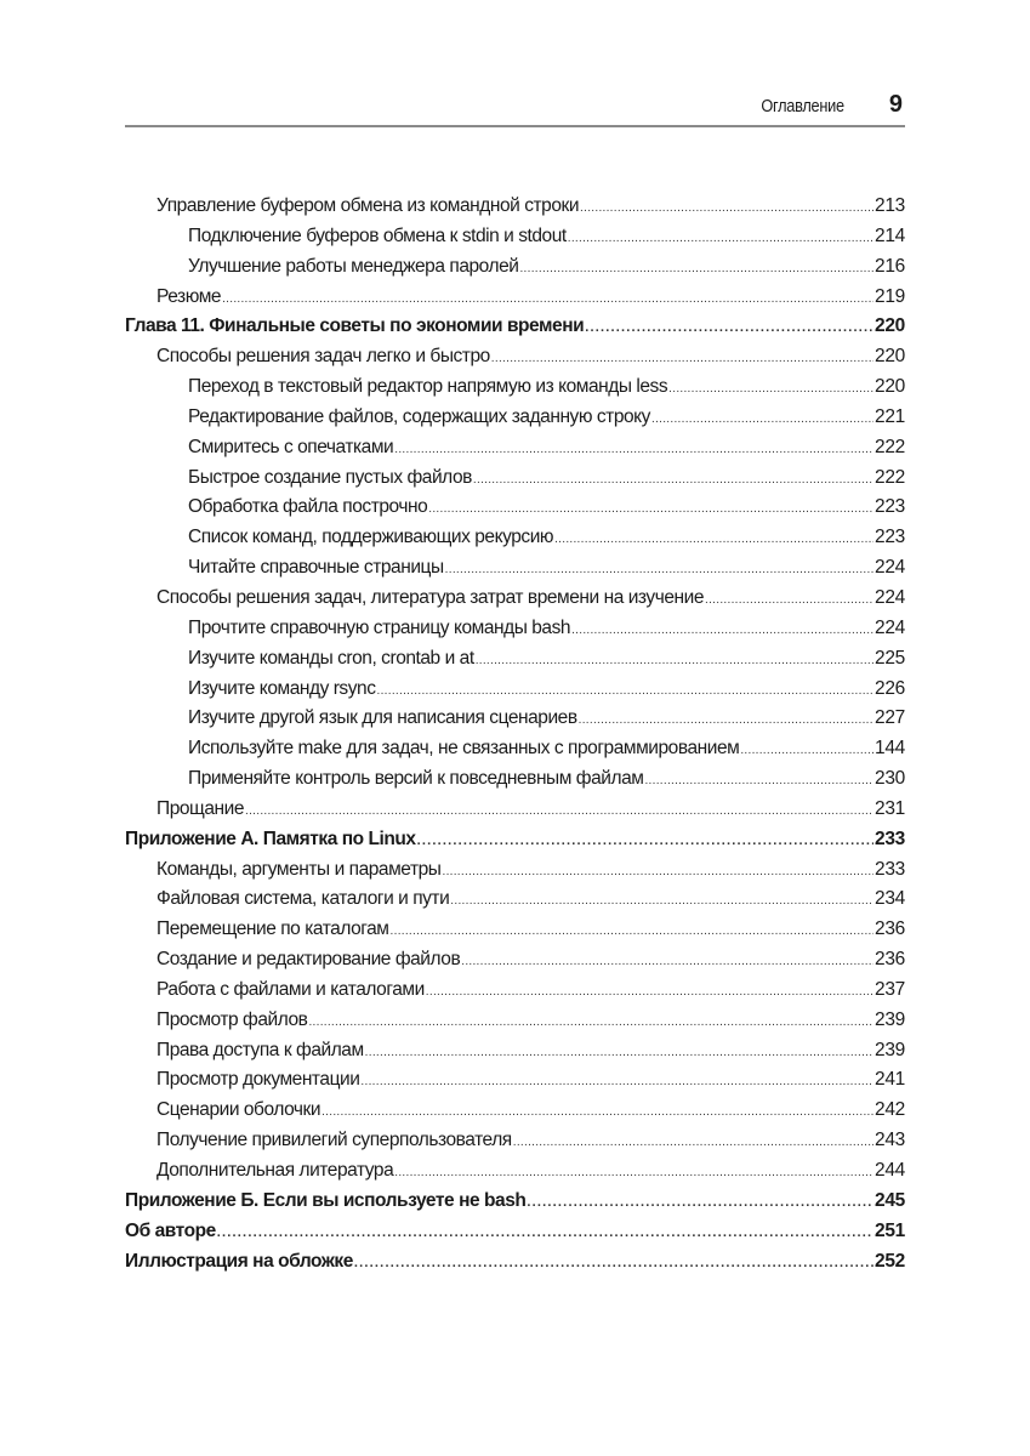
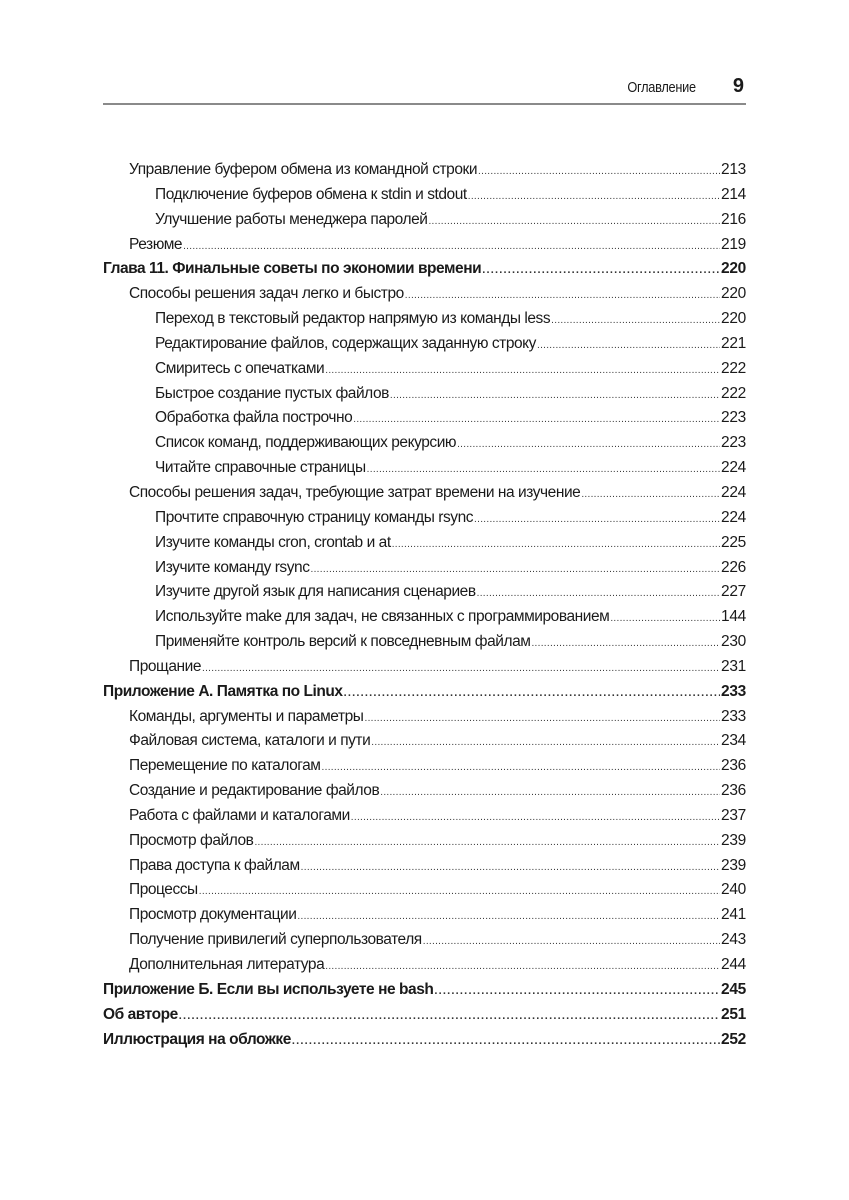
  Оглавление
  9
  Управление буфером обмена из командной строки
  213
  Подключение буферов обмена к stdin и stdout
  214
  Улучшение работы менеджера паролей
  216
  Резюме
  219
  Глава 11. Финальные советы по экономии времени
  220
  Способы решения задач легко и быстро
  220
  Переход в текстовый редактор напрямую из команды less
  220
  Редактирование файлов, содержащих заданную строку
  221
  Смиритесь с опечатками
  222
  Быстрое создание пустых файлов
  222
  Обработка файла построчно
  223
  Список команд, поддерживающих рекурсию
  223
  Читайте справочные страницы
  224
- Способы решения задач, литература затрат времени на изучение
+ Способы решения задач, требующие затрат времени на изучение
  224
- Прочтите справочную страницу команды bash
+ Прочтите справочную страницу команды rsync
  224
  Изучите команды cron, crontab и at
  225
  Изучите команду rsync
  226
  Изучите другой язык для написания сценариев
  227
  Используйте make для задач, не связанных с программированием
  144
  Применяйте контроль версий к повседневным файлам
  230
  Прощание
  231
  Приложение А. Памятка по Linux
  233
  Команды, аргументы и параметры
  233
  Файловая система, каталоги и пути
  234
  Перемещение по каталогам
  236
  Создание и редактирование файлов
  236
  Работа с файлами и каталогами
  237
  Просмотр файлов
  239
  Права доступа к файлам
  239
+ Процессы
+ 240
  Просмотр документации
  241
- Сценарии оболочки
- 242
  Получение привилегий суперпользователя
  243
  Дополнительная литература
  244
  Приложение Б. Если вы используете не bash
  245
  Об авторе
  251
  Иллюстрация на обложке
  252
